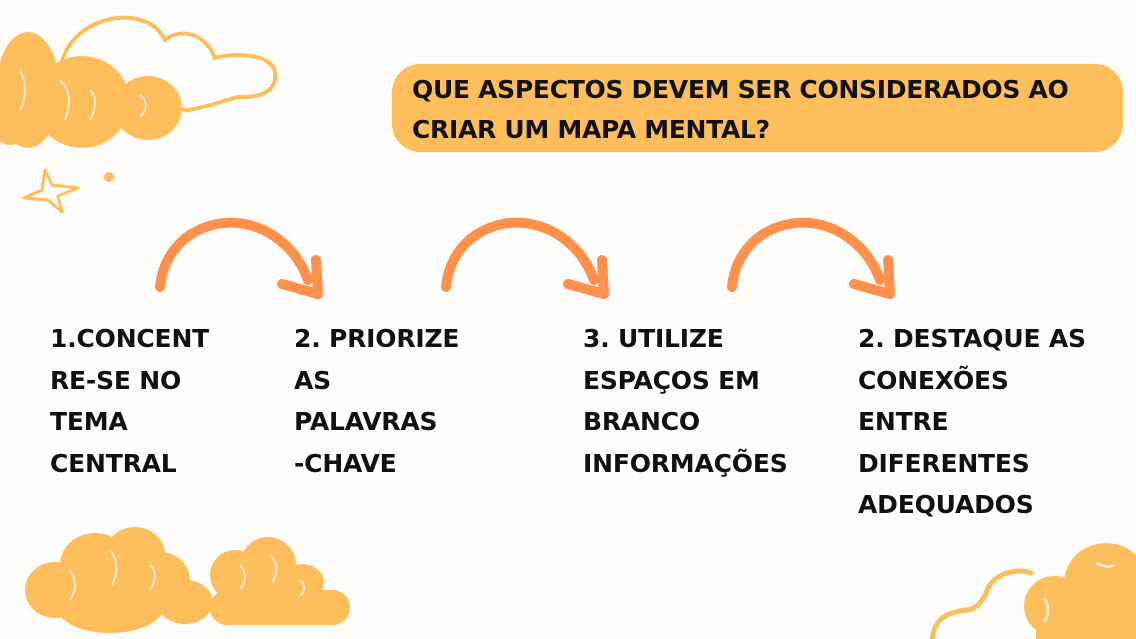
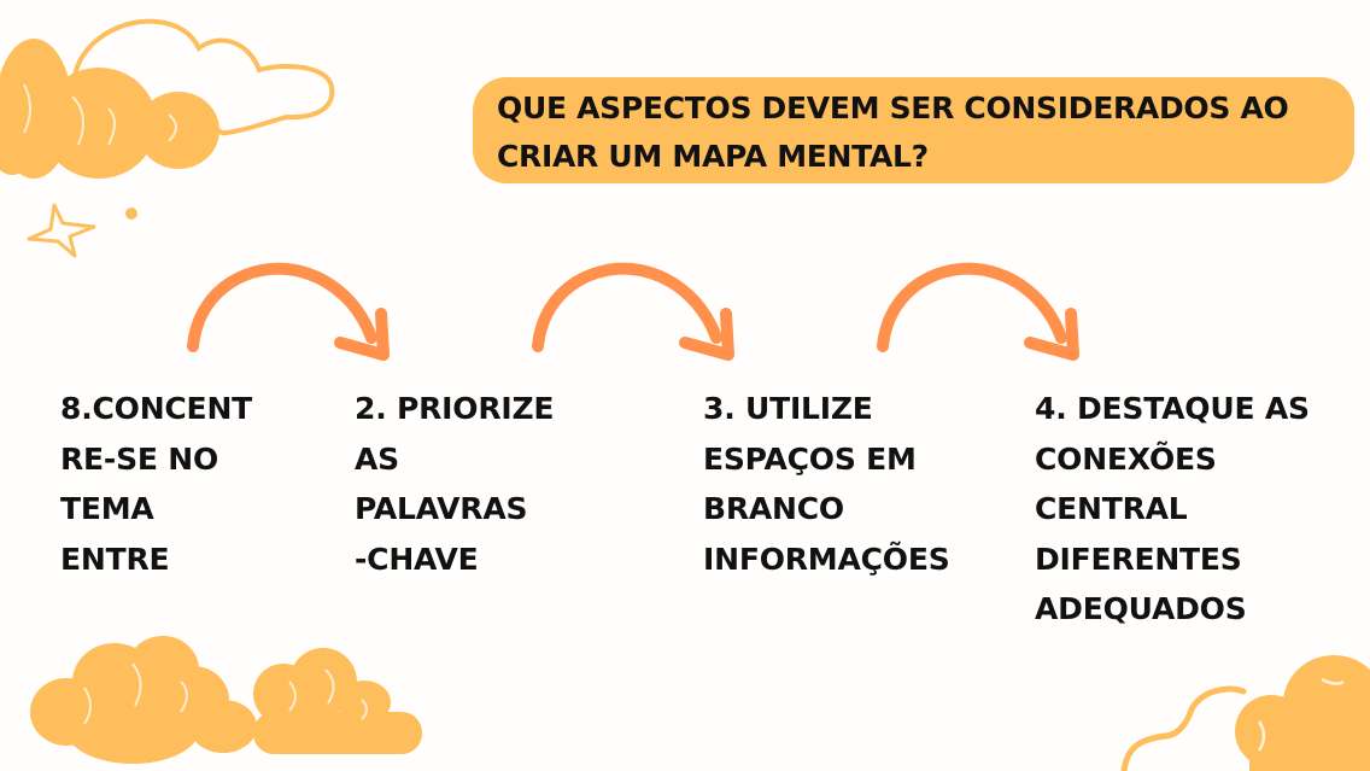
  QUE ASPECTOS DEVEM SER CONSIDERADOS AO
  CRIAR UM MAPA MENTAL?
- 1.CONCENT
+ 8.CONCENT
  RE-SE NO
  TEMA
- CENTRAL
+ ENTRE
  2. PRIORIZE
  AS
  PALAVRAS
  -CHAVE
  3. UTILIZE
  ESPAÇOS EM
  BRANCO
  INFORMAÇÕES
- 2. DESTAQUE AS
+ 4. DESTAQUE AS
  CONEXÕES
- ENTRE
+ CENTRAL
  DIFERENTES
  ADEQUADOS
